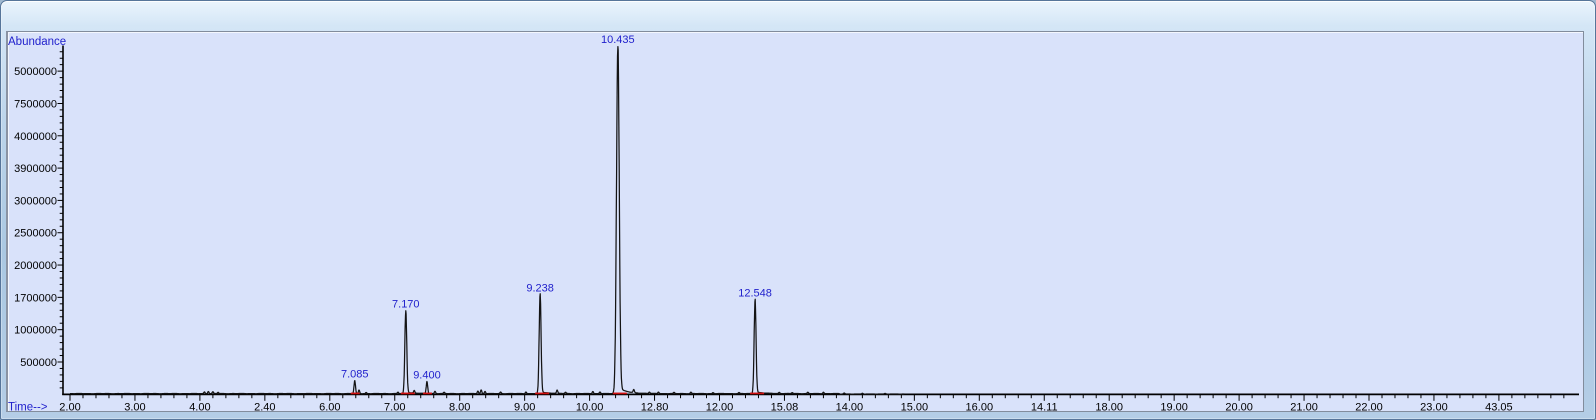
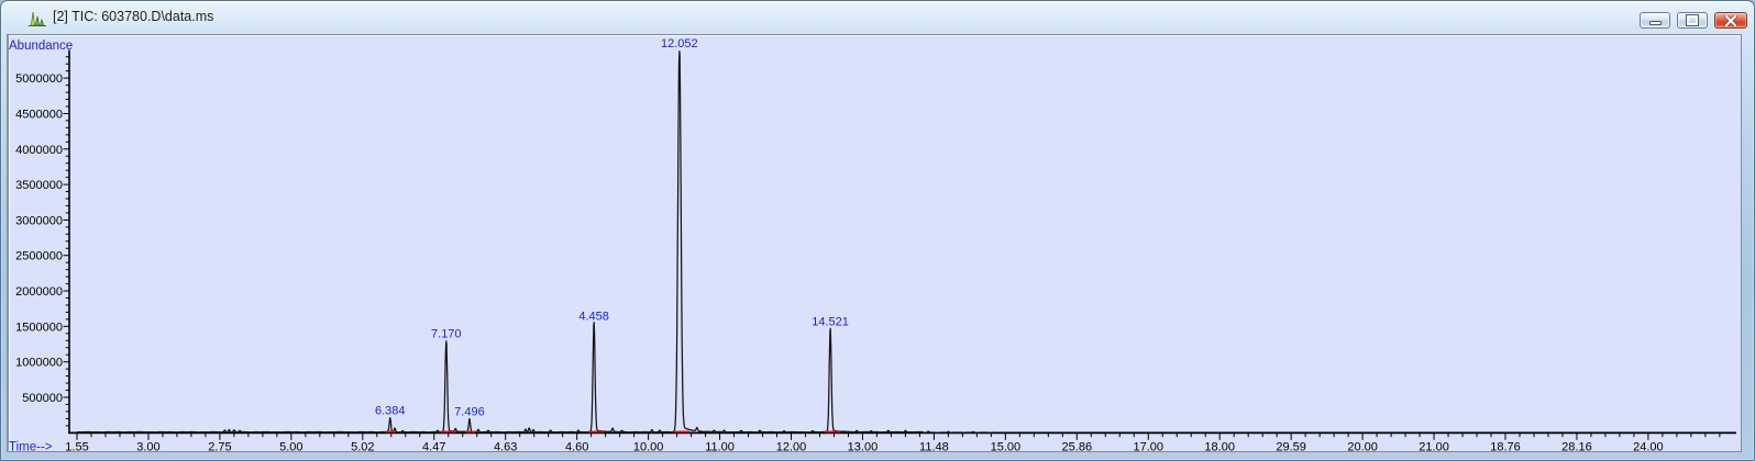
+ [2] TIC: 603780.D\data.ms
  500000
  1000000
- 1700000
+ 1500000
  2000000
  2500000
  3000000
- 3900000
+ 3500000
  4000000
- 7500000
+ 4500000
  5000000
- 2.00
+ 1.55
  3.00
- 4.00
+ 2.75
- 2.40
+ 5.00
- 6.00
+ 5.02
- 7.00
+ 4.47
- 8.00
+ 4.63
- 9.00
+ 4.60
  10.00
- 12.80
+ 11.00
  12.00
- 15.08
+ 13.00
- 14.00
+ 11.48
  15.00
- 16.00
+ 25.86
- 14.11
+ 17.00
  18.00
- 19.00
+ 29.59
  20.00
  21.00
- 22.00
+ 18.76
- 23.00
+ 28.16
- 43.05
+ 24.00
- 7.085
+ 6.384
  7.170
- 9.400
+ 7.496
- 9.238
+ 4.458
- 10.435
+ 12.052
- 12.548
+ 14.521
  Abundance
  Time-->
